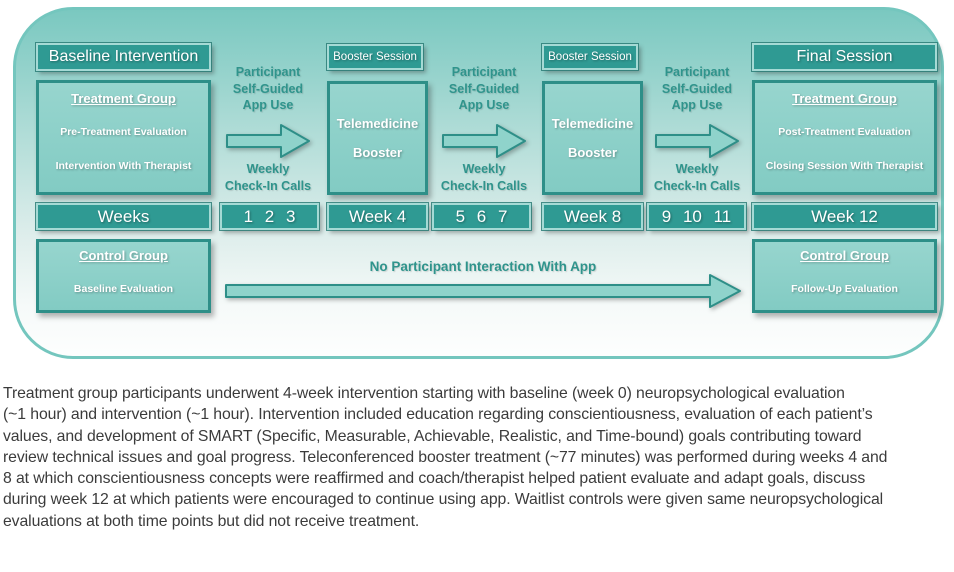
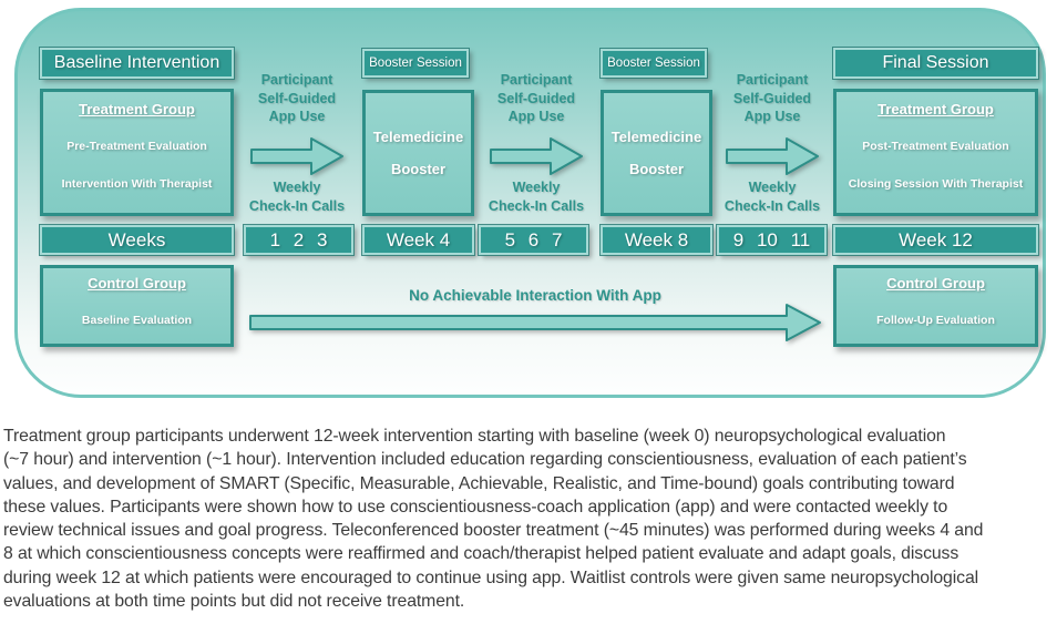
  Baseline Intervention
  Booster Session
  Booster Session
  Final Session
  Treatment Group
  Pre-Treatment Evaluation
  Intervention With Therapist
  Telemedicine
  Booster
  Telemedicine
  Booster
  Treatment Group
  Post-Treatment Evaluation
  Closing Session With Therapist
  Participant
  Self-Guided
  App Use
  Weekly
  Check-In Calls
  Participant
  Self-Guided
  App Use
  Weekly
  Check-In Calls
  Participant
  Self-Guided
  App Use
  Weekly
  Check-In Calls
  Weeks
  1 2 3
  Week 4
  5 6 7
  Week 8
  9 10 11
  Week 12
  Control Group
  Baseline Evaluation
- No Participant Interaction With App
+ No Achievable Interaction With App
  Control Group
  Follow-Up Evaluation
- Treatment group participants underwent 4-week intervention starting with baseline (week 0) neuropsychological evaluation
+ Treatment group participants underwent 12-week intervention starting with baseline (week 0) neuropsychological evaluation
- (~1 hour) and intervention (~1 hour). Intervention included education regarding conscientiousness, evaluation of each patient’s
+ (~7 hour) and intervention (~1 hour). Intervention included education regarding conscientiousness, evaluation of each patient’s
  values, and development of SMART (Specific, Measurable, Achievable, Realistic, and Time-bound) goals contributing toward
+ these values. Participants were shown how to use conscientiousness-coach application (app) and were contacted weekly to
- review technical issues and goal progress. Teleconferenced booster treatment (~77 minutes) was performed during weeks 4 and
+ review technical issues and goal progress. Teleconferenced booster treatment (~45 minutes) was performed during weeks 4 and
  8 at which conscientiousness concepts were reaffirmed and coach/therapist helped patient evaluate and adapt goals, discuss
  during week 12 at which patients were encouraged to continue using app. Waitlist controls were given same neuropsychological
  evaluations at both time points but did not receive treatment.
